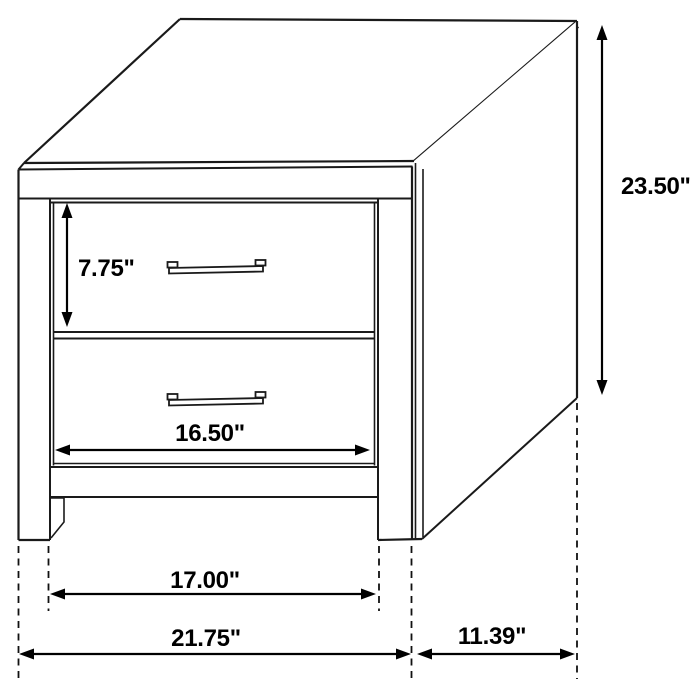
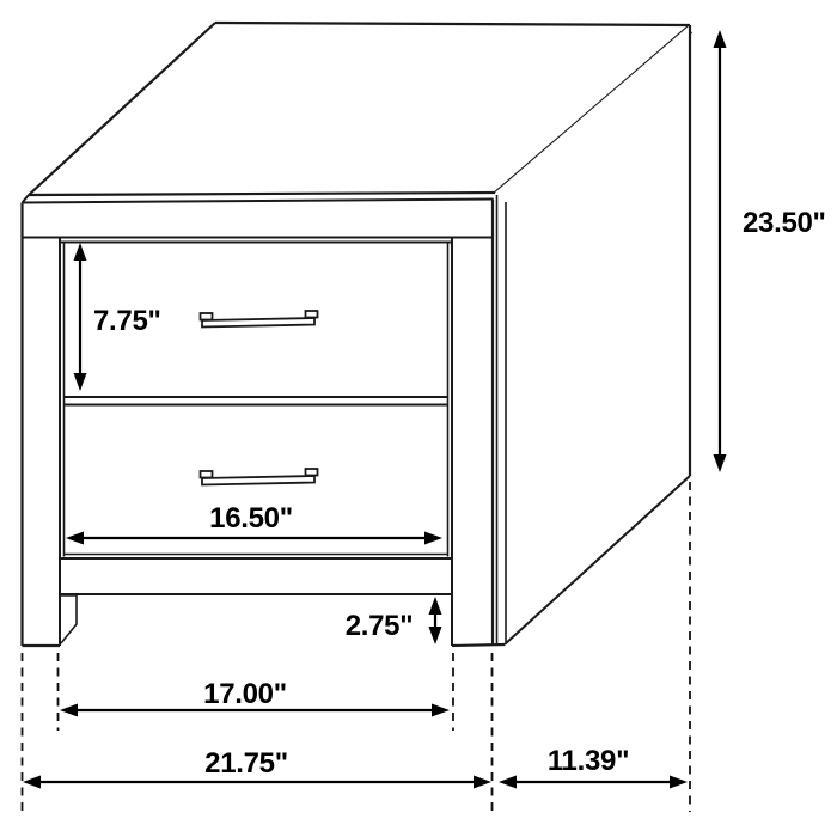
  23.50"
  7.75"
  16.50"
+ 2.75"
  17.00"
  21.75"
  11.39"
